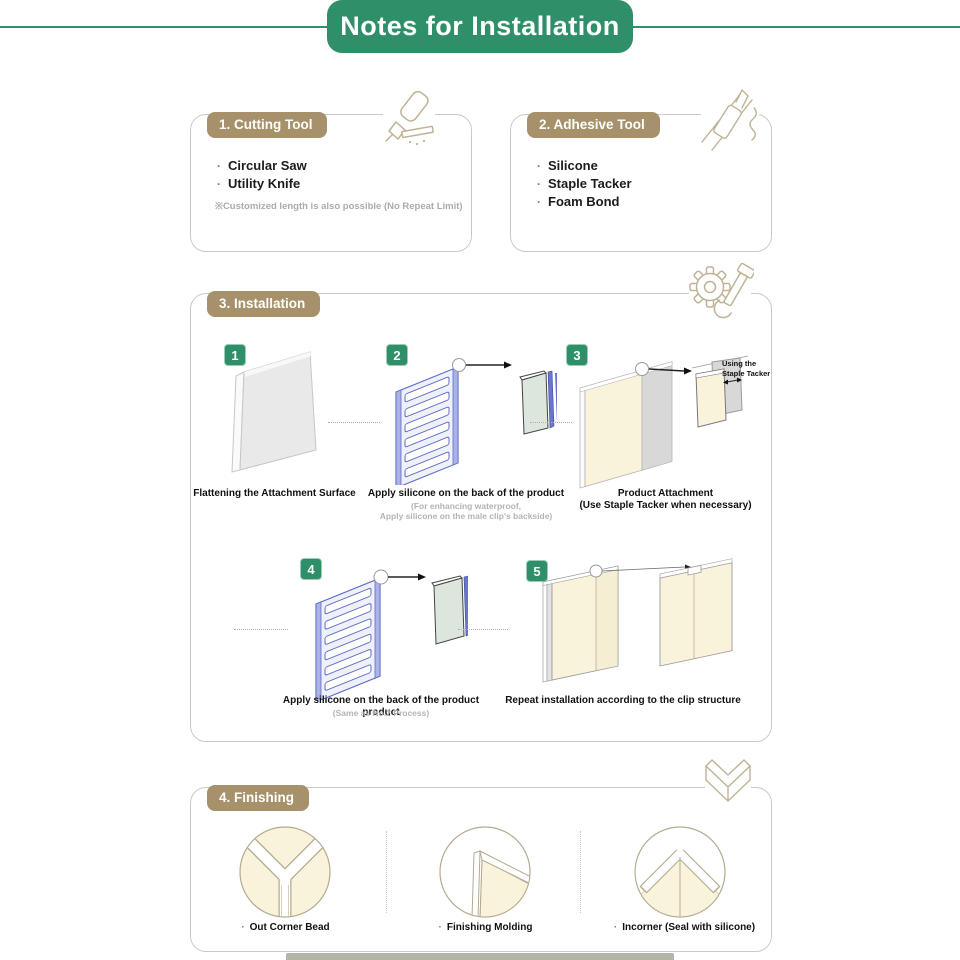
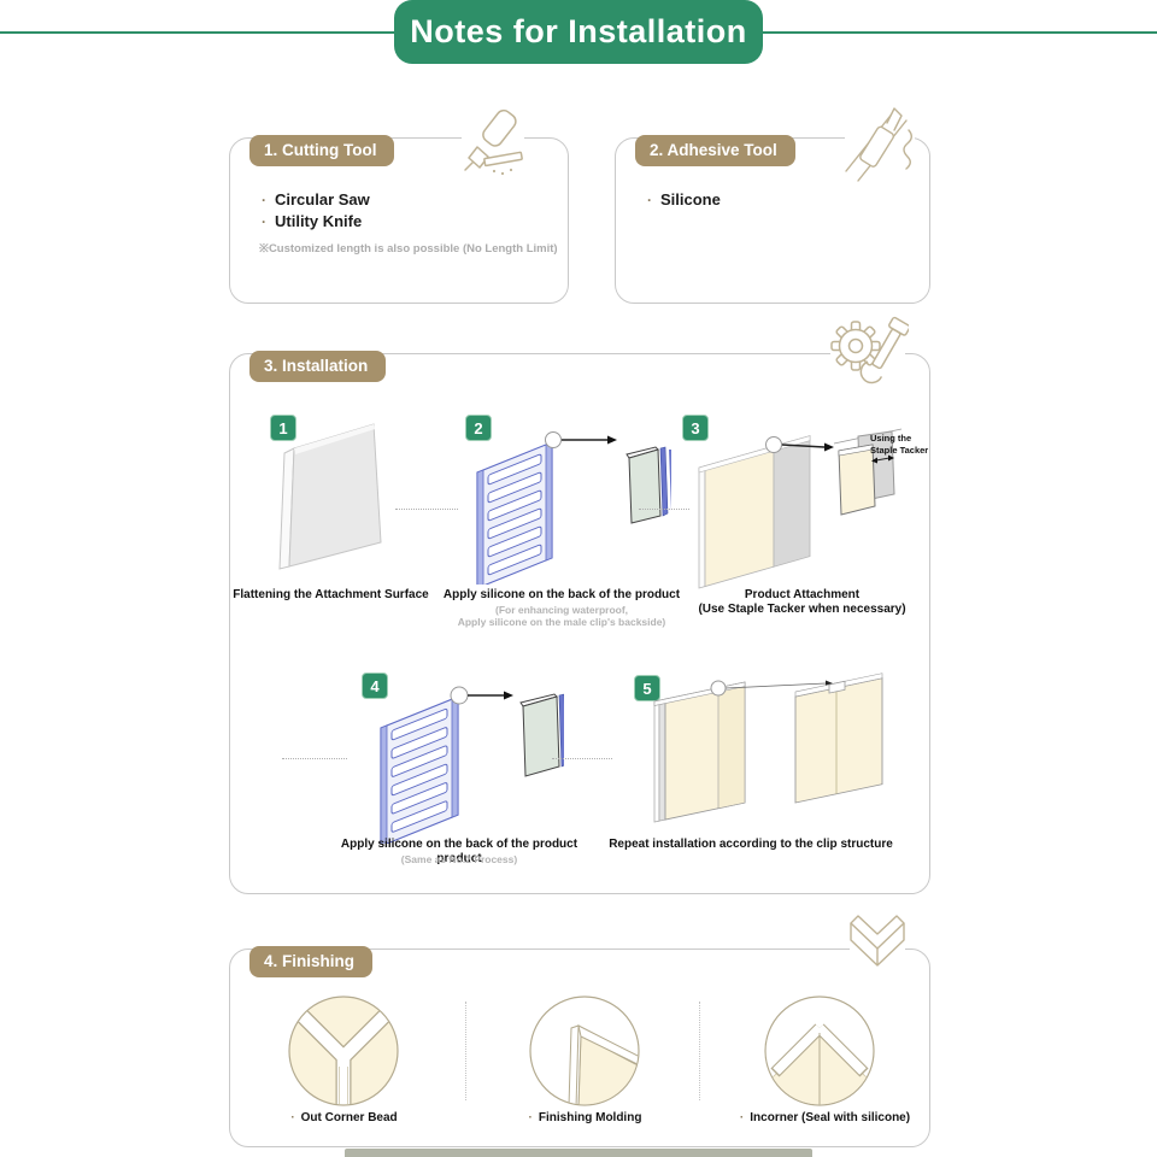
  Notes for Installation
  1. Cutting Tool
  · Circular Saw
  · Utility Knife
- ※Customized length is also possible (No Repeat Limit)
+ ※Customized length is also possible (No Length Limit)
  2. Adhesive Tool
  · Silicone
- · Staple Tacker
- · Foam Bond
  3. Installation
  1
  2
  3
  4
  5
  Using the
  Staple Tacker
  Flattening the Attachment Surface
  Apply silicone on the back of the product
  (For enhancing waterproof,
  Apply silicone on the male clip's backside)
  Product Attachment
  (Use Staple Tacker when necessary)
  Apply silicone on the back of the product product
  (Same as No.2 Process)
  Repeat installation according to the clip structure
  4. Finishing
  · Out Corner Bead
  · Finishing Molding
  · Incorner (Seal with silicone)
